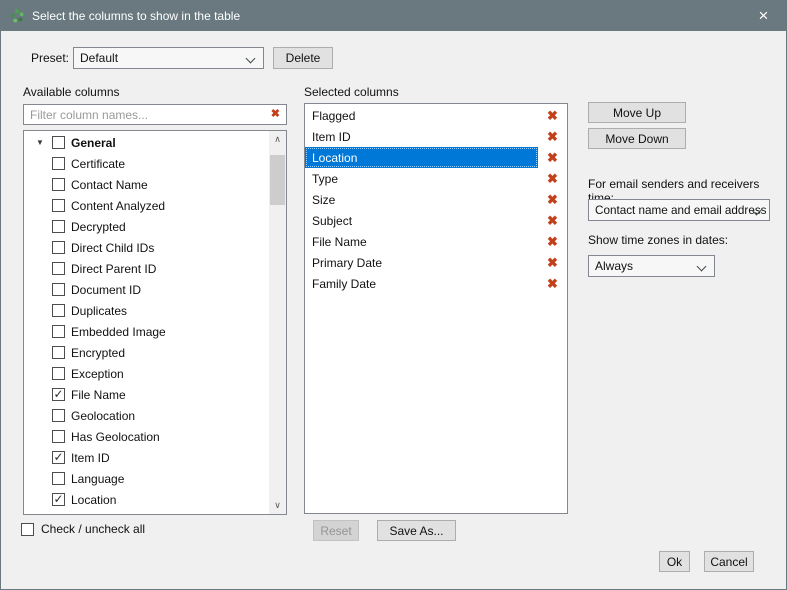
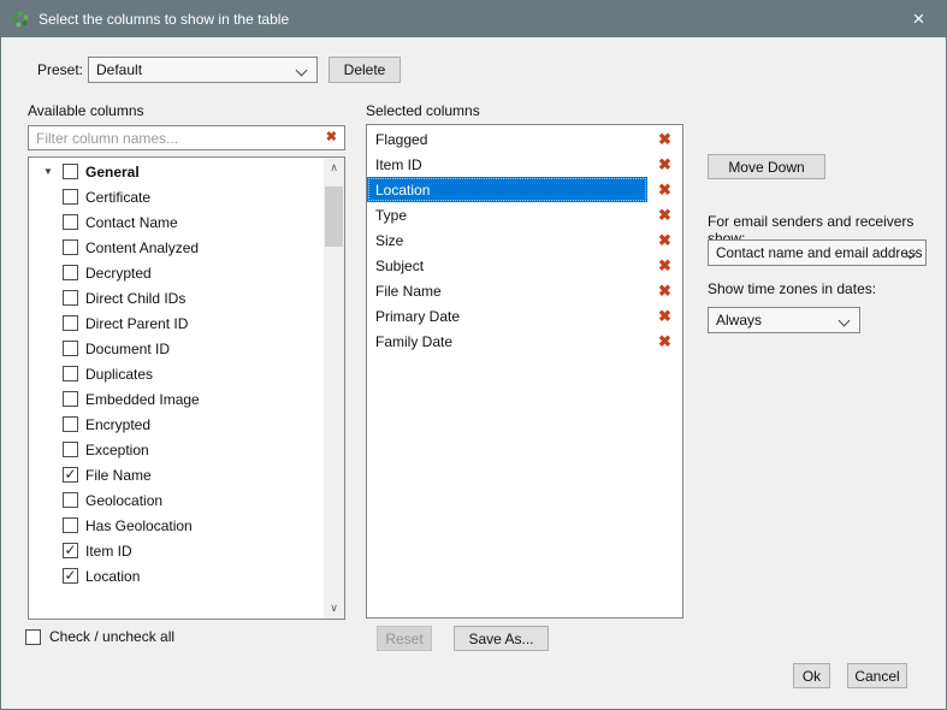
  Select the columns to show in the table
  ×
  Preset:
  Default
  Delete
  Available columns
  Filter column names...
  ✖
  ▼
  General
  Certificate
  Contact Name
  Content Analyzed
  Decrypted
  Direct Child IDs
  Direct Parent ID
  Document ID
  Duplicates
  Embedded Image
  Encrypted
  Exception
  ✓
  File Name
  Geolocation
  Has Geolocation
  ✓
  Item ID
- Language
  ✓
  Location
  ∧
  ∨
  Check / uncheck all
  Selected columns
  Flagged
  ✖
  Item ID
  ✖
  Location
  ✖
  Type
  ✖
  Size
  ✖
  Subject
  ✖
  File Name
  ✖
  Primary Date
  ✖
  Family Date
  ✖
  Reset
  Save As...
- Move Up
  Move Down
- For email senders and receivers time:
+ For email senders and receivers show:
  Contact name and email address
  Show time zones in dates:
  Always
  Ok
  Cancel
